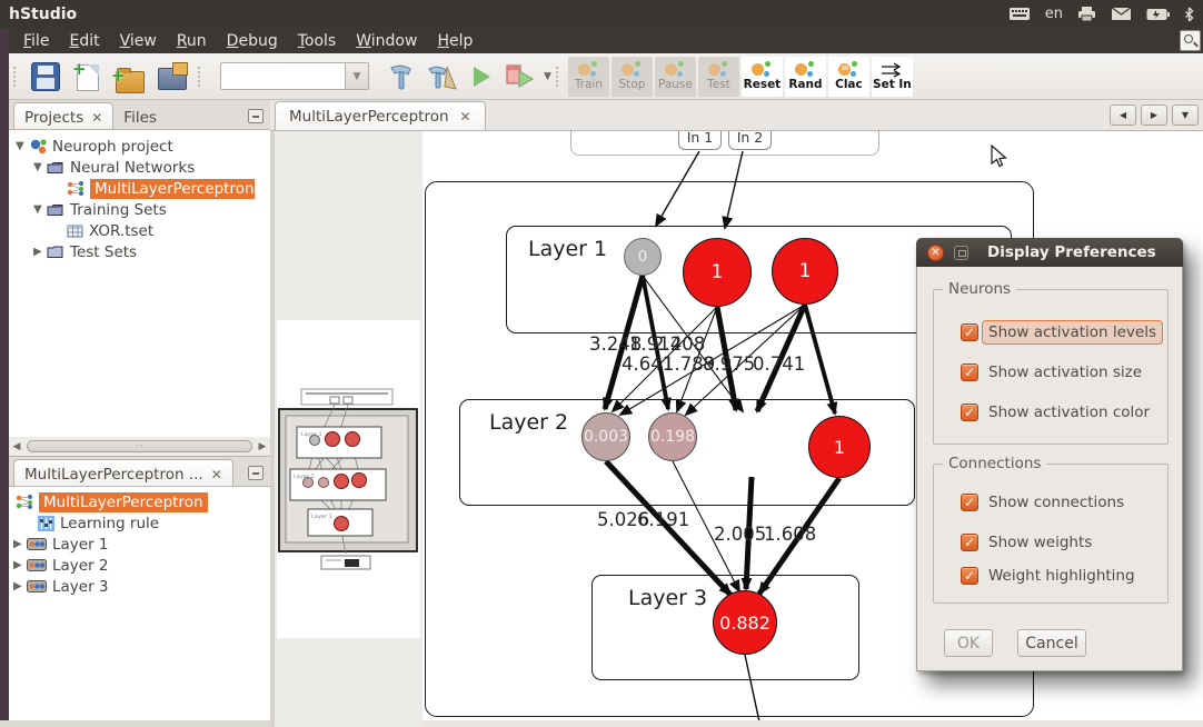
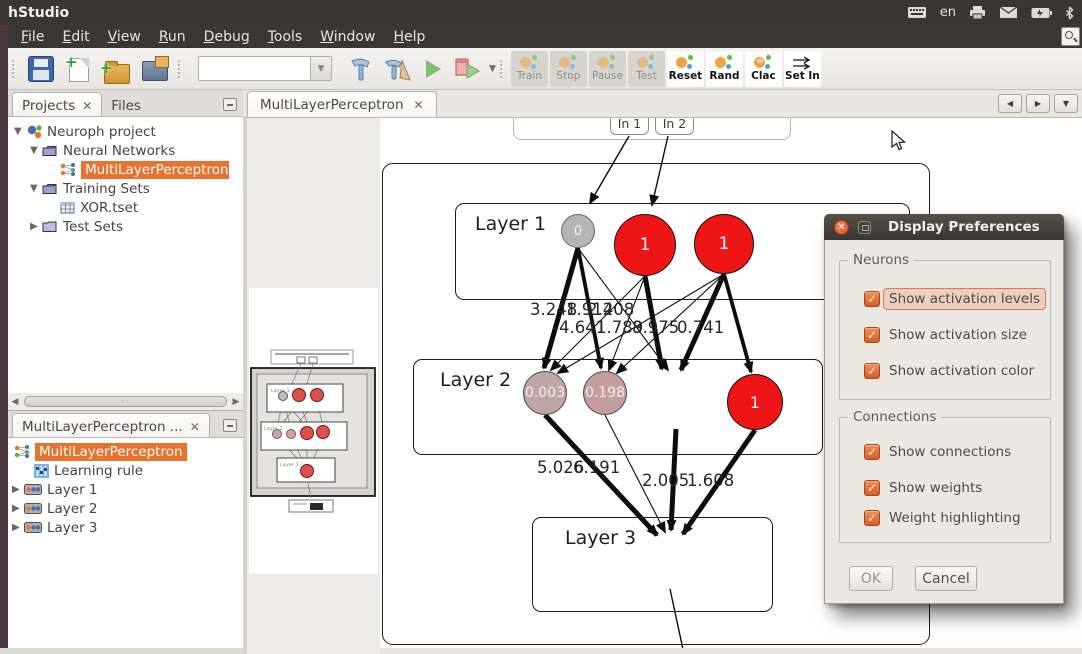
  hStudio
  en
  File
  Edit
  View
  Run
  Debug
  Tools
  Window
  Help
  +
  +
  ▼
  ▼
  Train
  Stop
  Pause
  Test
  Reset
  Rand
  =
  Clac
  Set In
  Projects
  ✕
  Files
  ▼
  Neuroph project
  ▼
  Neural Networks
  MultiLayerPerceptron
  ▼
  Training Sets
  XOR.tset
  ▶
  Test Sets
  ◀
  ⋯
  ▶
  MultiLayerPerceptron ...
  ✕
  MultiLayerPerceptron
  Learning rule
  ▶
  Layer 1
  ▶
  Layer 2
  ▶
  Layer 3
  MultiLayerPerceptron
  ✕
  ◀
  ▶
  ▼
  In 1
  In 2
  Layer 1
  Layer 2
  Layer 3
  0
  1
  1
  0.003
  0.198
  1
- 0.882
  3.248
  1.912
  2.408
  -4.641
  1.789
  8.975
  0.741
  5.026
  6.191
  2.005
  1.608
  ✕
  Display Preferences
  Neurons
  ✓
  Show activation levels
  ✓
  Show activation size
  ✓
  Show activation color
  Connections
  ✓
  Show connections
  ✓
  Show weights
  ✓
  Weight highlighting
  OK
  Cancel
